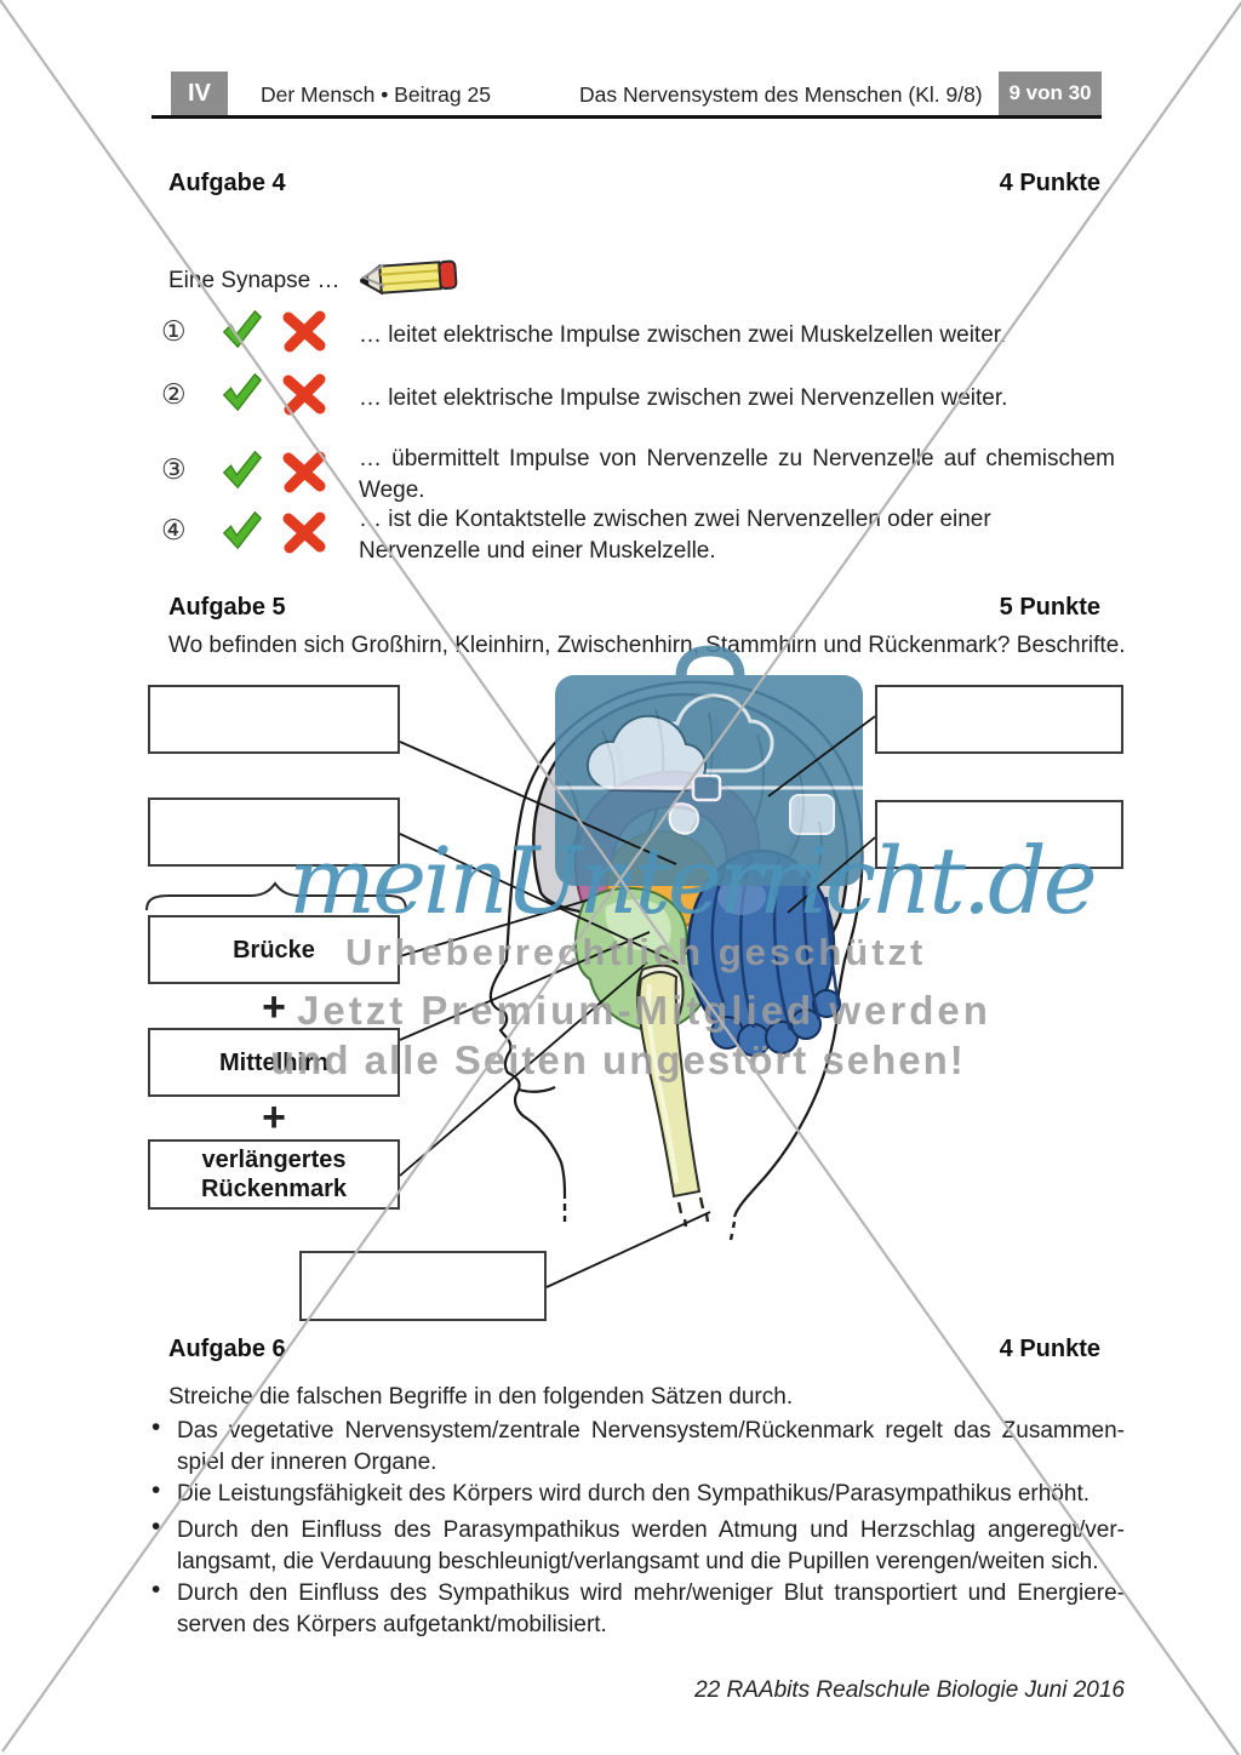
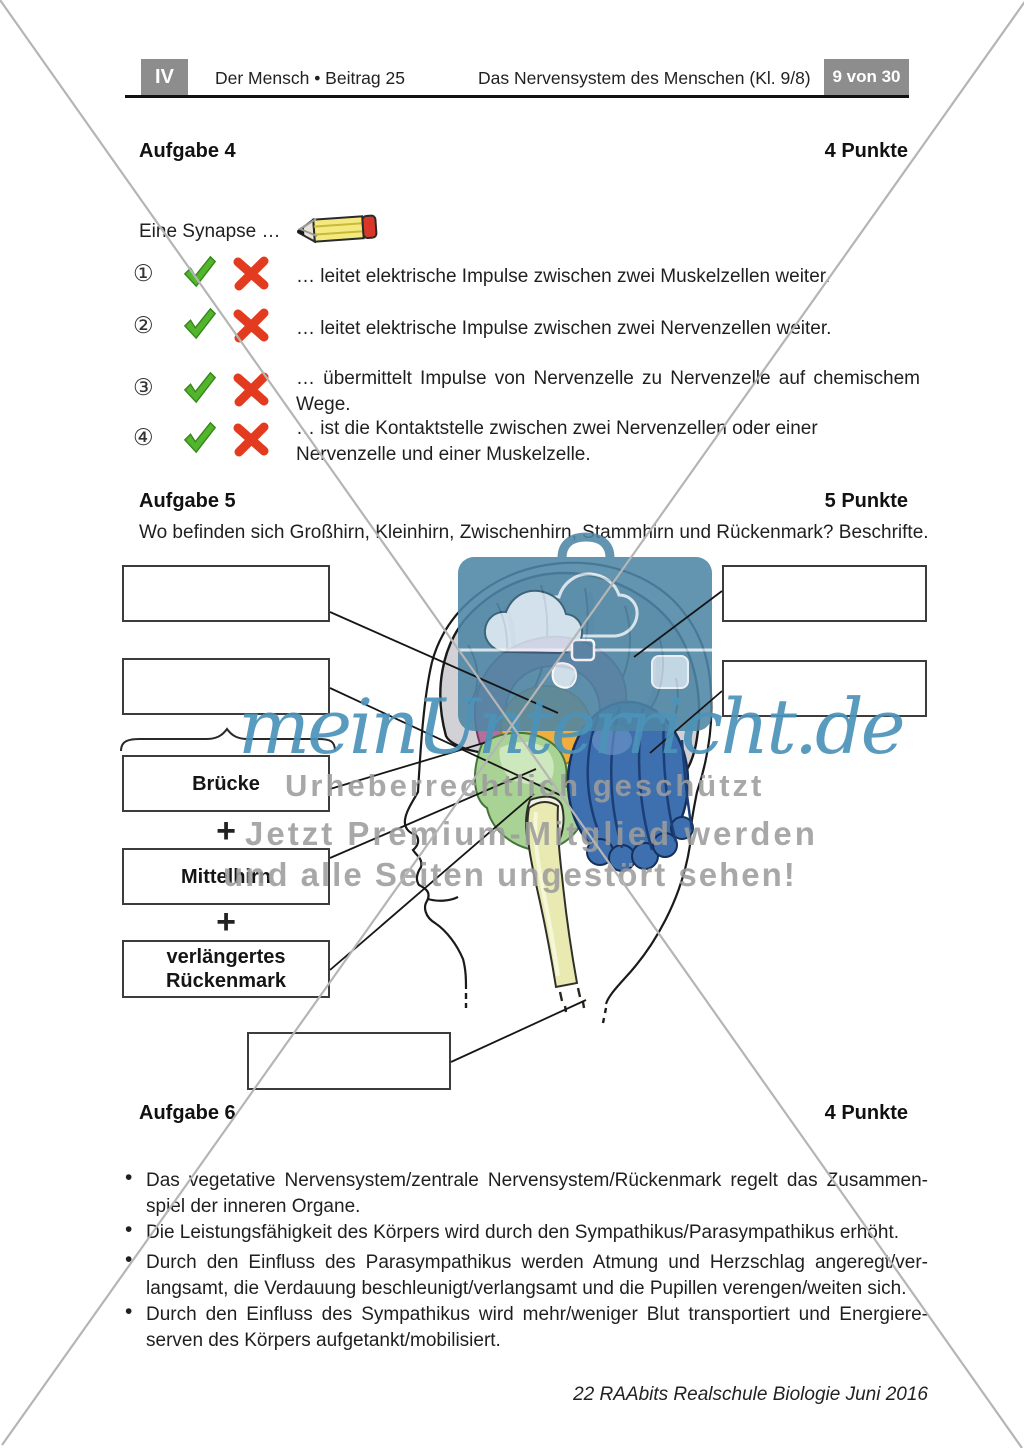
  IV
  Der Mensch • Beitrag 25
  Das Nervensystem des Menschen (Kl. 9/8)
  9 von 30
  Aufgabe 4
  4 Punkte
  Eine Synapse …
  ①
  … leitet elektrische Impulse zwischen zwei Muskelzellen weiter.
  ②
  … leitet elektrische Impulse zwischen zwei Nervenzellen weiter.
  ③
  … übermittelt Impulse von Nervenzelle zu Nervenzele auf chemischem
  Wege.
  ④
  … ist die Kontaktstelle zwischen zwei Nervenzelle oder einer
  Nervenzelle und einer Muskelzelle.
  Aufgabe 5
  5 Punkte
  Wo befinden sich Großhirn, Kleinhirn, Zwischenhirn, Stammirn und Rückenmark? Beschrifte.
  Brücke
  +
  Mittelhirn
  +
  verlängertes
  Rückenmark
  Aufgabe 6
  4 Punkte
- Streiche die falschen Begriffe in den folgenden Sätzen durch.
  Das vegetative Nervensystem/zentrale Nervensystem/Rückenmark regelt dasusammen-
  spiel der inneren Organe.
  ie Leistungsfähigkeit des Körpers wird durch den Sympathikus/Parasympathikus erhöht.
  Durch den Einfluss des Parasympathikus werden Atmung und Herzschlag angeregt/ver-
  langsamt, die Verdauung beschleunigt/verlangsamt und die Pupillen verengen/weiten sich.
  Durch den Einfluss des Sympathikus wird mehr/weniger Blut transportiert und Energiere-
  serven des Körpers aufgetankt/mobilisiert.
  22 RAAbits Realschule Biologie Juni 2016
  meinUnterricht.de
  Urheberrehtlich geschützt
  Jetzt Premium-Mitglied werden
  und alle Seiten ungestört sehen!
